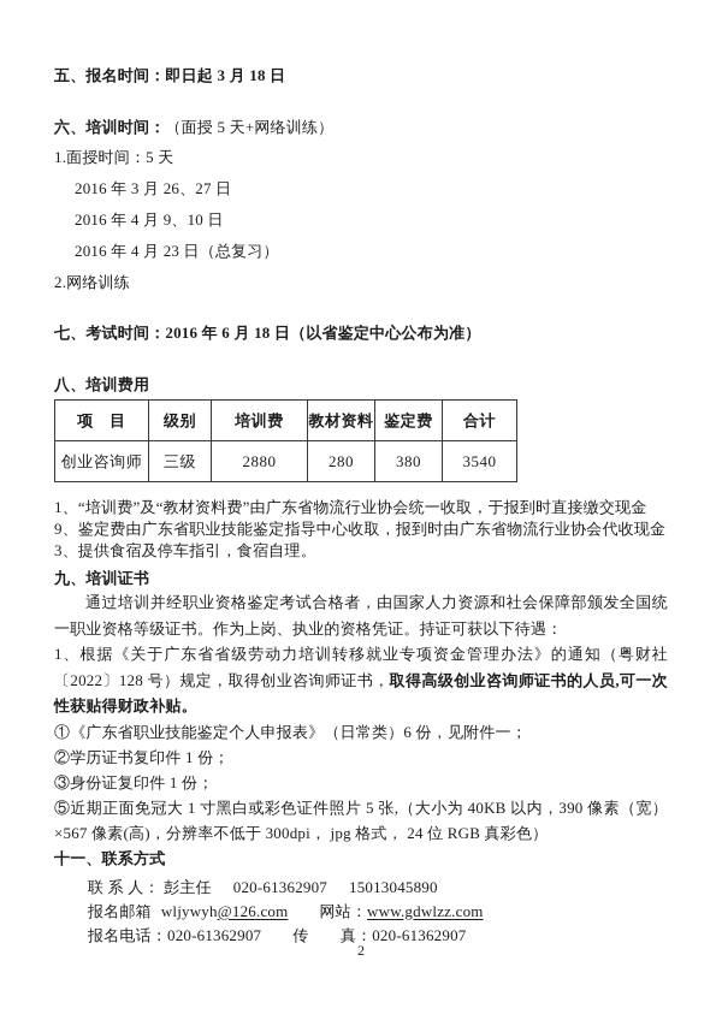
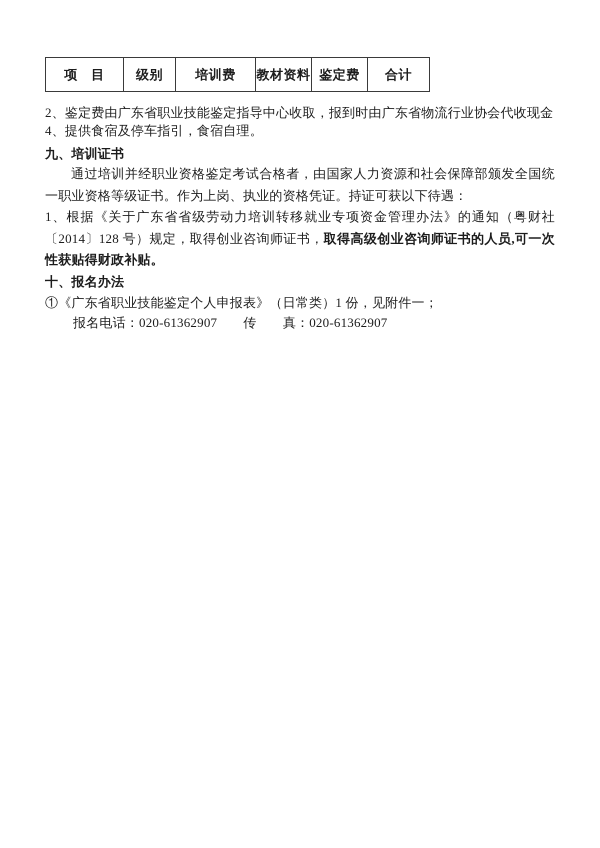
- 五、报名时间：即日起 3 月 18 日
- 六、培训时间：（面授 5 天+网络训练）
- 1.面授时间：5 天
- 2016 年 3 月 26、27 日
- 2016 年 4 月 9、10 日
- 2016 年 4 月 23 日（总复习）
- 2.网络训练
- 七、考试时间：2016 年 6 月 18 日（以省鉴定中心公布为准）
- 八、培训费用
  项 目	级别	培训费	教材资料	鉴定费	合计
- 创业咨询师	三级	2880	280	380	3540
- 1、“培训费”及“教材资料费”由广东省物流行业协会统一收取，于报到时直接缴交现金
- 9、鉴定费由广东省职业技能鉴定指导中心收取，报到时由广东省物流行业协会代收现金
+ 2、鉴定费由广东省职业技能鉴定指导中心收取，报到时由广东省物流行业协会代收现金
- 3、提供食宿及停车指引，食宿自理。
+ 4、提供食宿及停车指引，食宿自理。
  九、培训证书
  通过培训并经职业资格鉴定考试合格者，由国家人力资源和社会保障部颁发全国统一职业资格等级证书。作为上岗、执业的资格凭证。持证可获以下待遇：
- 1、根据《关于广东省省级劳动力培训转移就业专项资金管理办法》的通知（粤财社〔2022〕128 号）规定，取得创业咨询师证书，取得高级创业咨询师证书的人员,可一次性获贴得财政补贴。
+ 1、根据《关于广东省省级劳动力培训转移就业专项资金管理办法》的通知（粤财社〔2014〕128 号）规定，取得创业咨询师证书，取得高级创业咨询师证书的人员,可一次性获贴得财政补贴。
+ 十、报名办法
- ①《广东省职业技能鉴定个人申报表》（日常类）6 份，见附件一；
+ ①《广东省职业技能鉴定个人申报表》（日常类）1 份，见附件一；
- ②学历证书复印件 1 份；
- ③身份证复印件 1 份；
- ⑤近期正面免冠大 1 寸黑白或彩色证件照片 5 张,（大小为 40KB 以内，390 像素（宽）×567 像素(高)，分辨率不低于 300dpi， jpg 格式， 24 位 RGB 真彩色）
- 十一、联系方式
- 联 系 人： 彭主任 020-61362907 15013045890
- 报名邮箱 wljywyh@126.com 网站：www.gdwlzz.com
  报名电话：020-61362907 传 真：020-61362907
- 2
